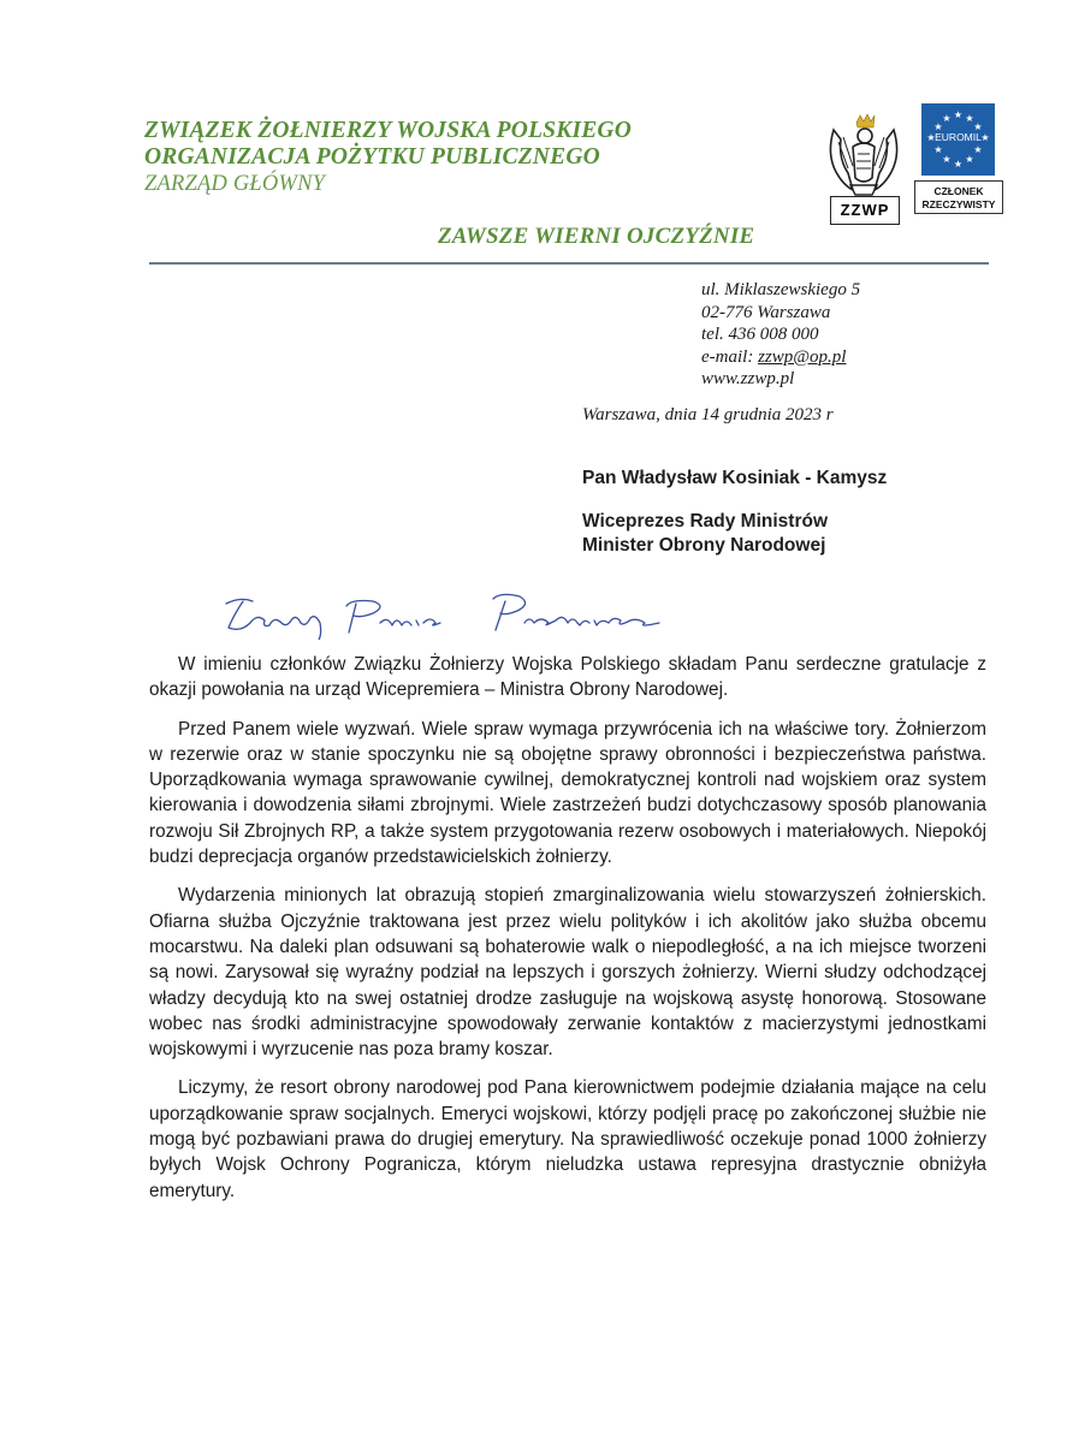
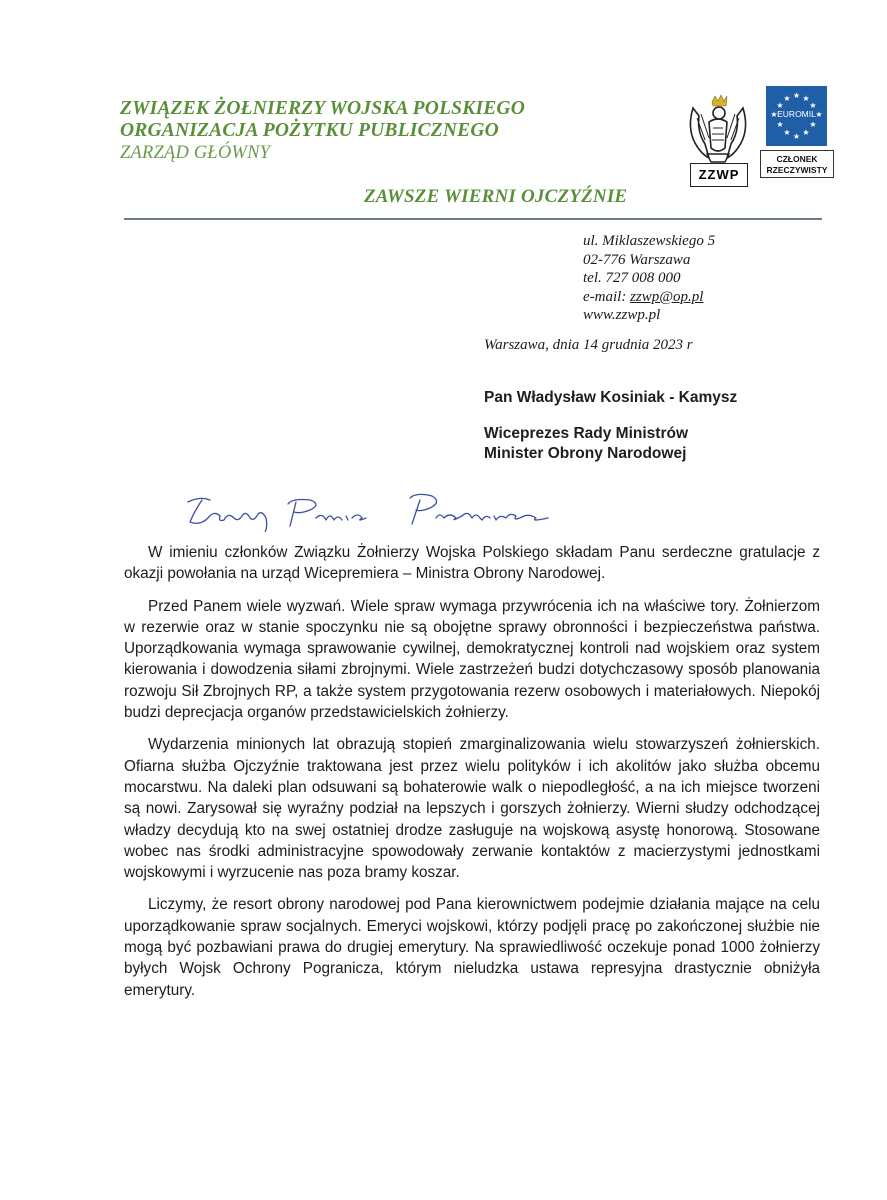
  ZWIĄZEK ŻOŁNIERZY WOJSKA POLSKIEGO
  ORGANIZACJA POŻYTKU PUBLICZNEGO
  ZARZĄD GŁÓWNY
  ZAWSZE WIERNI OJCZYŹNIE
  ZZWP
  ★
  ★
  ★
  ★
  ★
  ★
  ★
  ★
  ★
  ★
  ★
  ★
  EUROMIL
  CZŁONEK
  RZECZYWISTY
  ul. Miklaszewskiego 5
  02-776 Warszawa
- tel. 436 008 000
+ tel. 727 008 000
  e-mail: zzwp@op.pl
  www.zzwp.pl
  Warszawa, dnia 14 grudnia 2023 r
  Pan Władysław Kosiniak - Kamysz
  Wiceprezes Rady Ministrów
  Minister Obrony Narodowej
  W imieniu członków Związku Żołnierzy Wojska Polskiego składam Panu serdeczne gratulacje z okazji powołania na urząd Wicepremiera – Ministra Obrony Narodowej.
  Przed Panem wiele wyzwań. Wiele spraw wymaga przywrócenia ich na właściwe tory. Żołnierzom w rezerwie oraz w stanie spoczynku nie są obojętne sprawy obronności i bezpieczeństwa państwa. Uporządkowania wymaga sprawowanie cywilnej, demokratycznej kontroli nad wojskiem oraz system kierowania i dowodzenia siłami zbrojnymi. Wiele zastrzeżeń budzi dotychczasowy sposób planowania rozwoju Sił Zbrojnych RP, a także system przygotowania rezerw osobowych i materiałowych. Niepokój budzi deprecjacja organów przedstawicielskich żołnierzy.
  Wydarzenia minionych lat obrazują stopień zmarginalizowania wielu stowarzyszeń żołnierskich. Ofiarna służba Ojczyźnie traktowana jest przez wielu polityków i ich akolitów jako służba obcemu mocarstwu. Na daleki plan odsuwani są bohaterowie walk o niepodległość, a na ich miejsce tworzeni są nowi. Zarysował się wyraźny podział na lepszych i gorszych żołnierzy. Wierni słudzy odchodzącej władzy decydują kto na swej ostatniej drodze zasługuje na wojskową asystę honorową. Stosowane wobec nas środki administracyjne spowodowały zerwanie kontaktów z macierzystymi jednostkami wojskowymi i wyrzucenie nas poza bramy koszar.
  Liczymy, że resort obrony narodowej pod Pana kierownictwem podejmie działania mające na celu uporządkowanie spraw socjalnych. Emeryci wojskowi, którzy podjęli pracę po zakończonej służbie nie mogą być pozbawiani prawa do drugiej emerytury. Na sprawiedliwość oczekuje ponad 1000 żołnierzy byłych Wojsk Ochrony Pogranicza, którym nieludzka ustawa represyjna drastycznie obniżyła emerytury.
